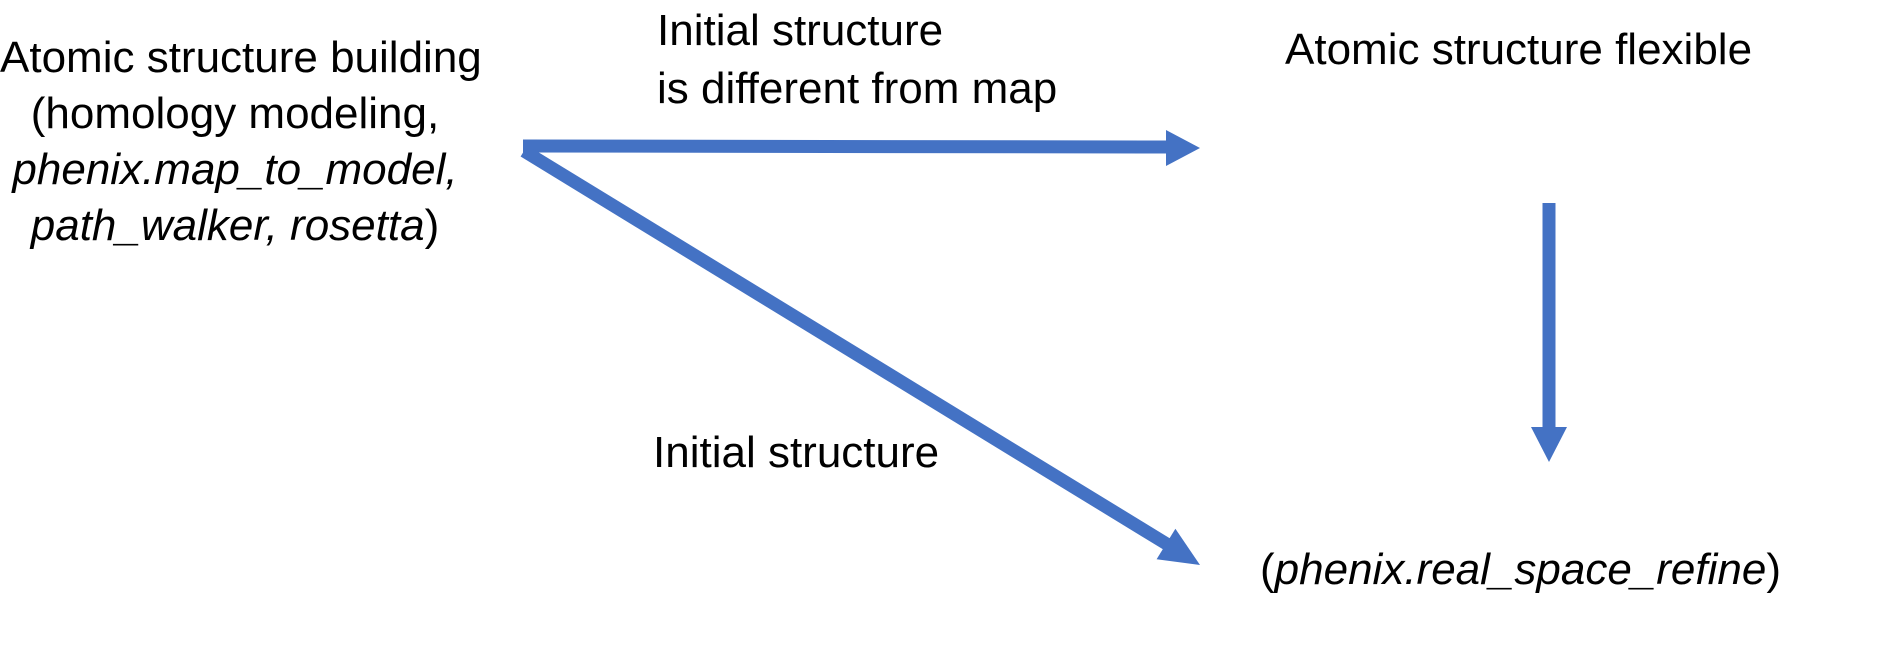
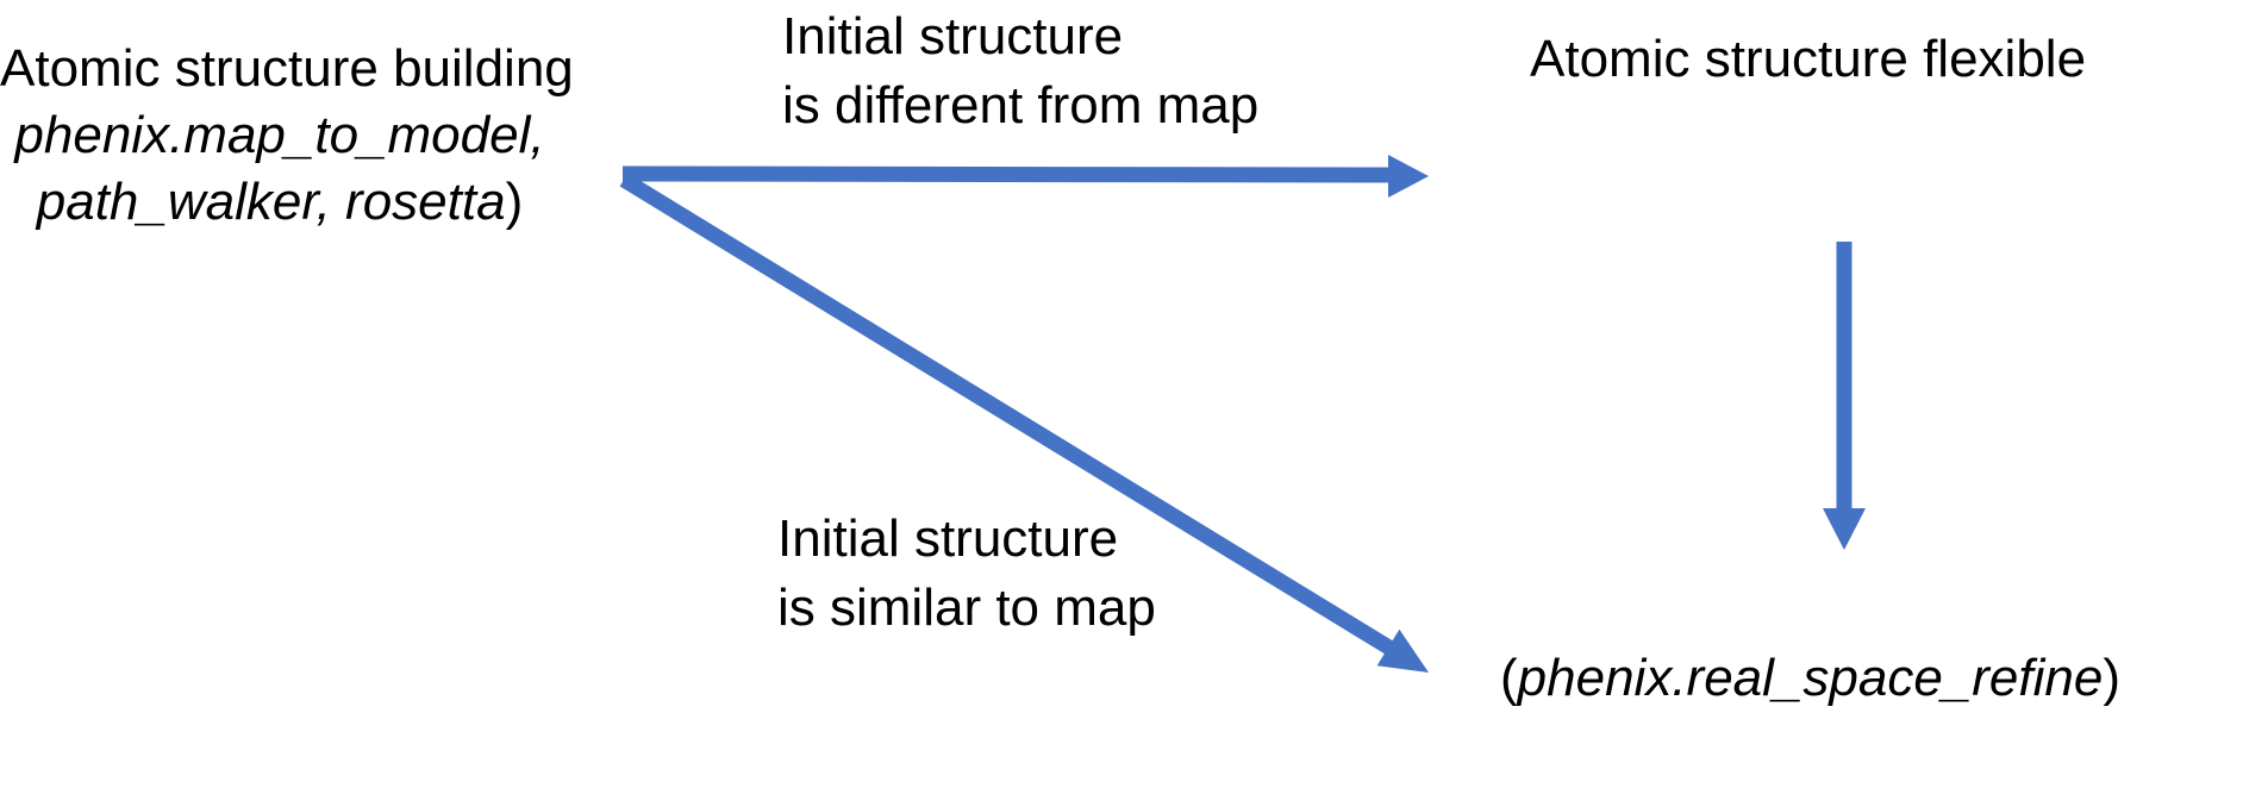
  Atomic structure building
- (homology modeling,
  phenix.map_to_model,
  path_walker, rosetta)
  Initial structure
  is different from map
  Atomic structure flexible
  Initial structure
+ is similar to map
  (phenix.real_space_refine)
